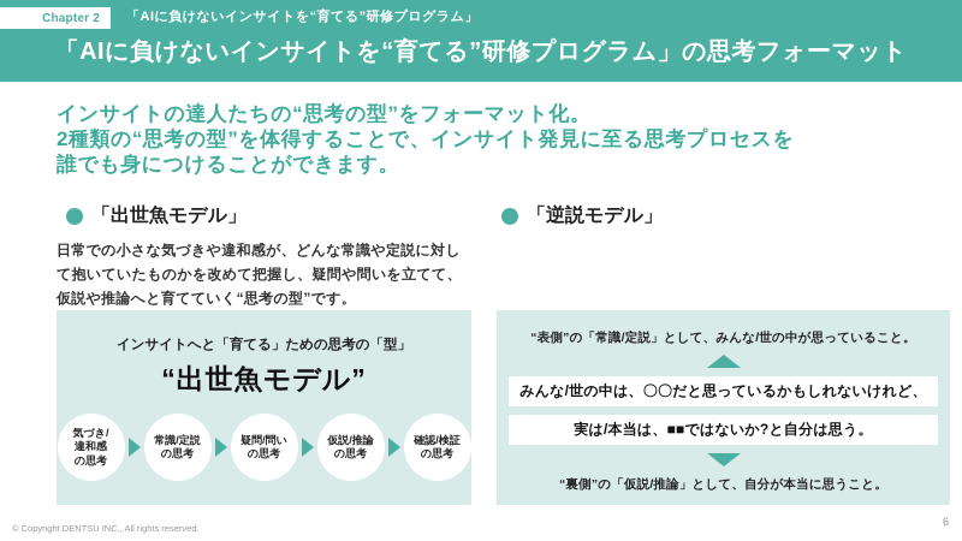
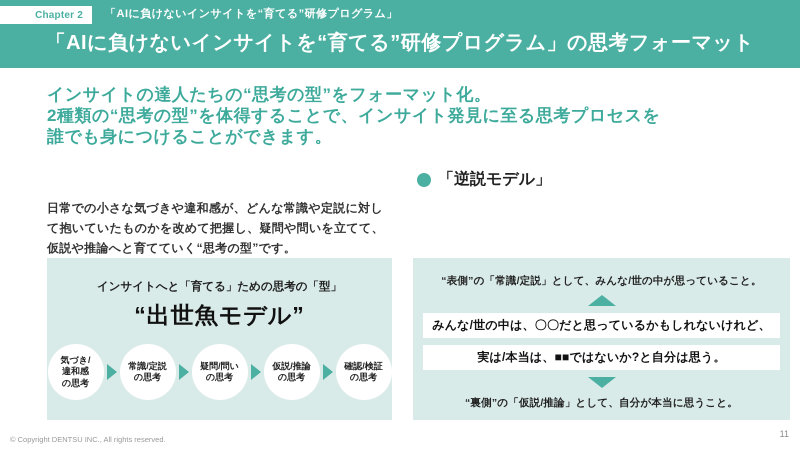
  Chapter 2
  「AIに負けないインサイトを“育てる”研修プログラム」
  「AIに負けないインサイトを“育てる”研修プログラム」の思考フォーマット
  インサイトの達人たちの“思考の型”をフォーマット化。
  2種類の“思考の型”を体得することで、インサイト発見に至る思考プロセスを
  誰でも身につけることができます。
- 「出世魚モデル」
  日常での小さな気づきや違和感が、どんな常識や定説に対し
  て抱いていたものかを改めて把握し、疑問や問いを立てて、
  仮説や推論へと育てていく“思考の型”です。
  インサイトへと「育てる」ための思考の「型」
  “出世魚モデル”
  気づき/
  違和感
  の思考
  常識/定説
  の思考
  疑問/問い
  の思考
  仮説/推論
  の思考
  確認/検証
  の思考
  「逆説モデル」
  “表側”の「常識/定説」として、みんな/世の中が思っていること。
  みんな/世の中は、〇〇だと思っているかもしれないけれど、
  実は/本当は、■■ではないか?と自分は思う。
  “裏側”の「仮説/推論」として、自分が本当に思うこと。
  © Copyright DENTSU INC., All rights reserved.
- 6
+ 11
